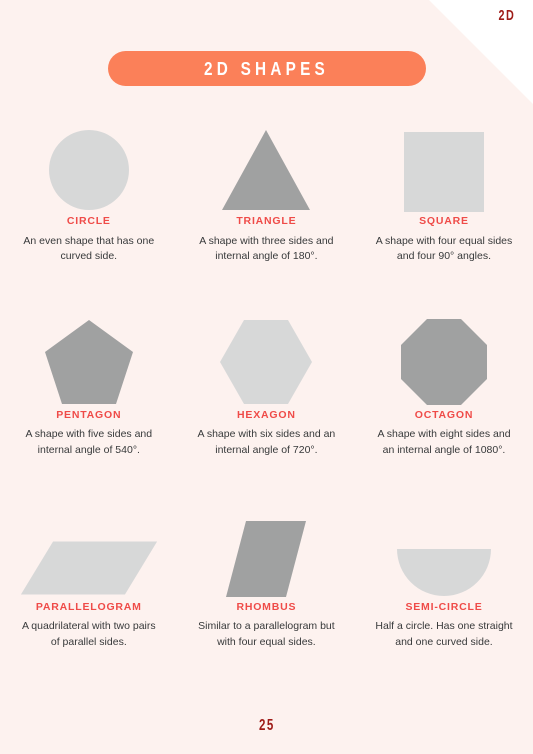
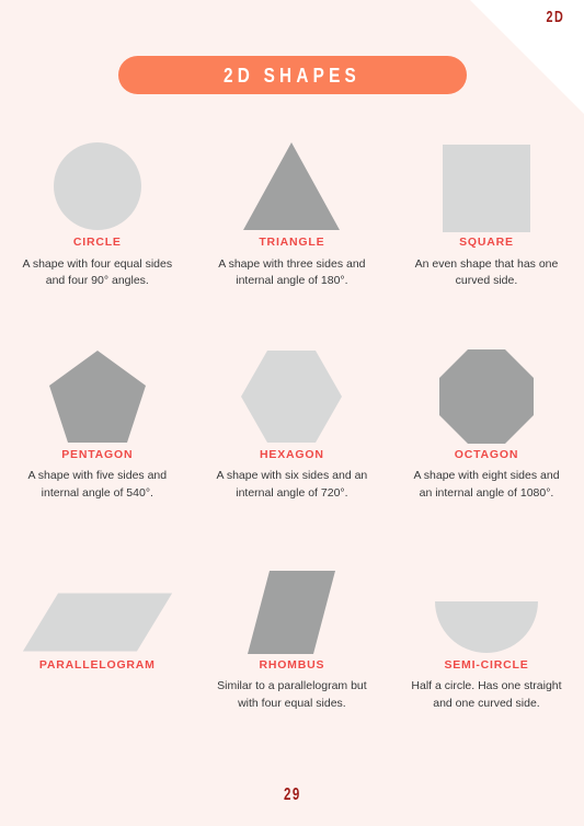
  2D
  2D SHAPES
  CIRCLE
- An even shape that has one curved side.
+ A shape with four equal sides and four 90° angles.
  TRIANGLE
  A shape with three sides and internal angle of 180°.
  SQUARE
- A shape with four equal sides and four 90° angles.
+ An even shape that has one curved side.
  PENTAGON
  A shape with five sides and internal angle of 540°.
  HEXAGON
  A shape with six sides and an internal angle of 720°.
  OCTAGON
  A shape with eight sides and an internal angle of 1080°.
  PARALLELOGRAM
- A quadrilateral with two pairs of parallel sides.
  RHOMBUS
  Similar to a parallelogram but with four equal sides.
  SEMI-CIRCLE
  Half a circle. Has one straight and one curved side.
- 25
+ 29
